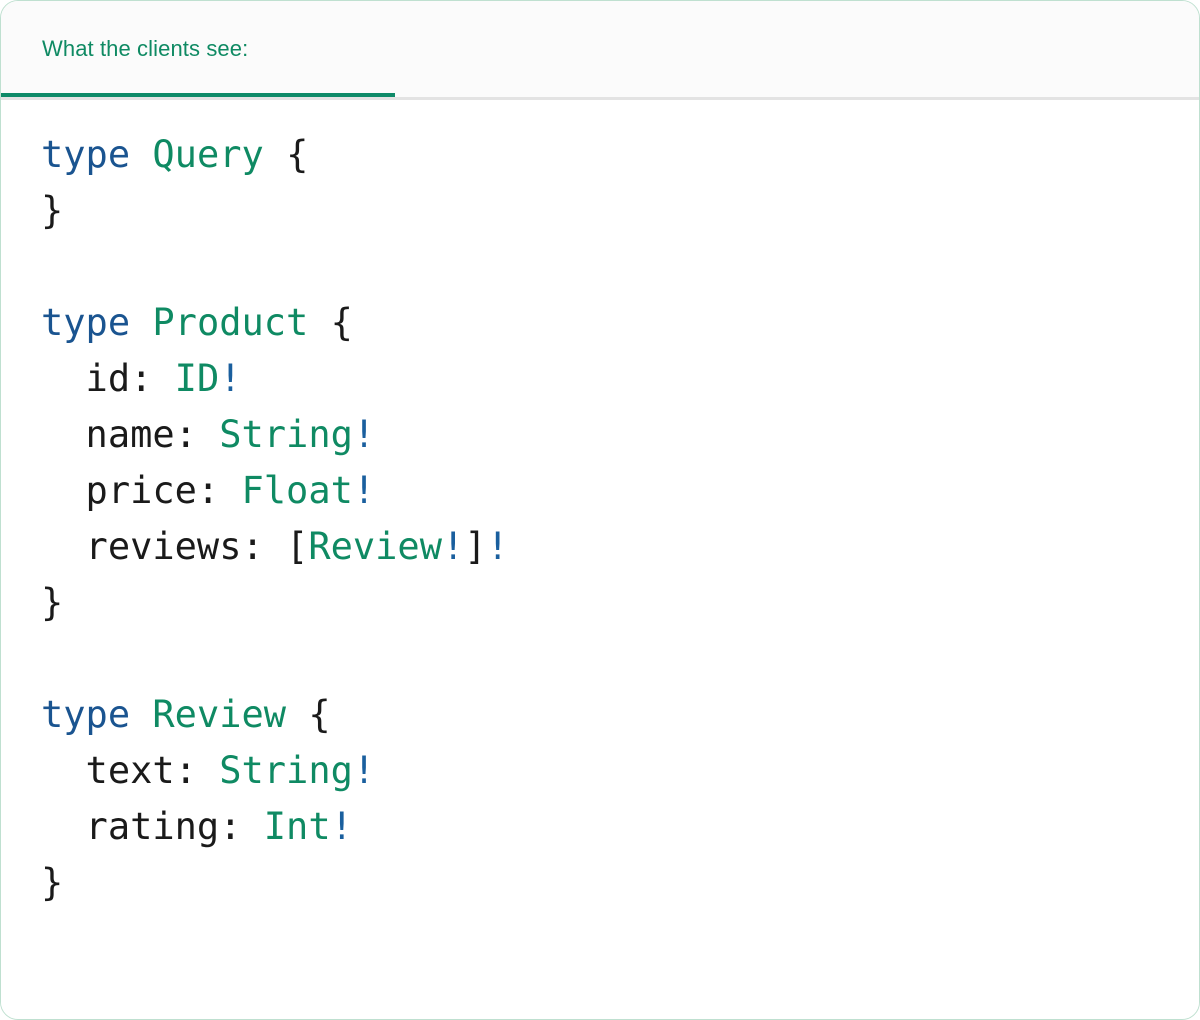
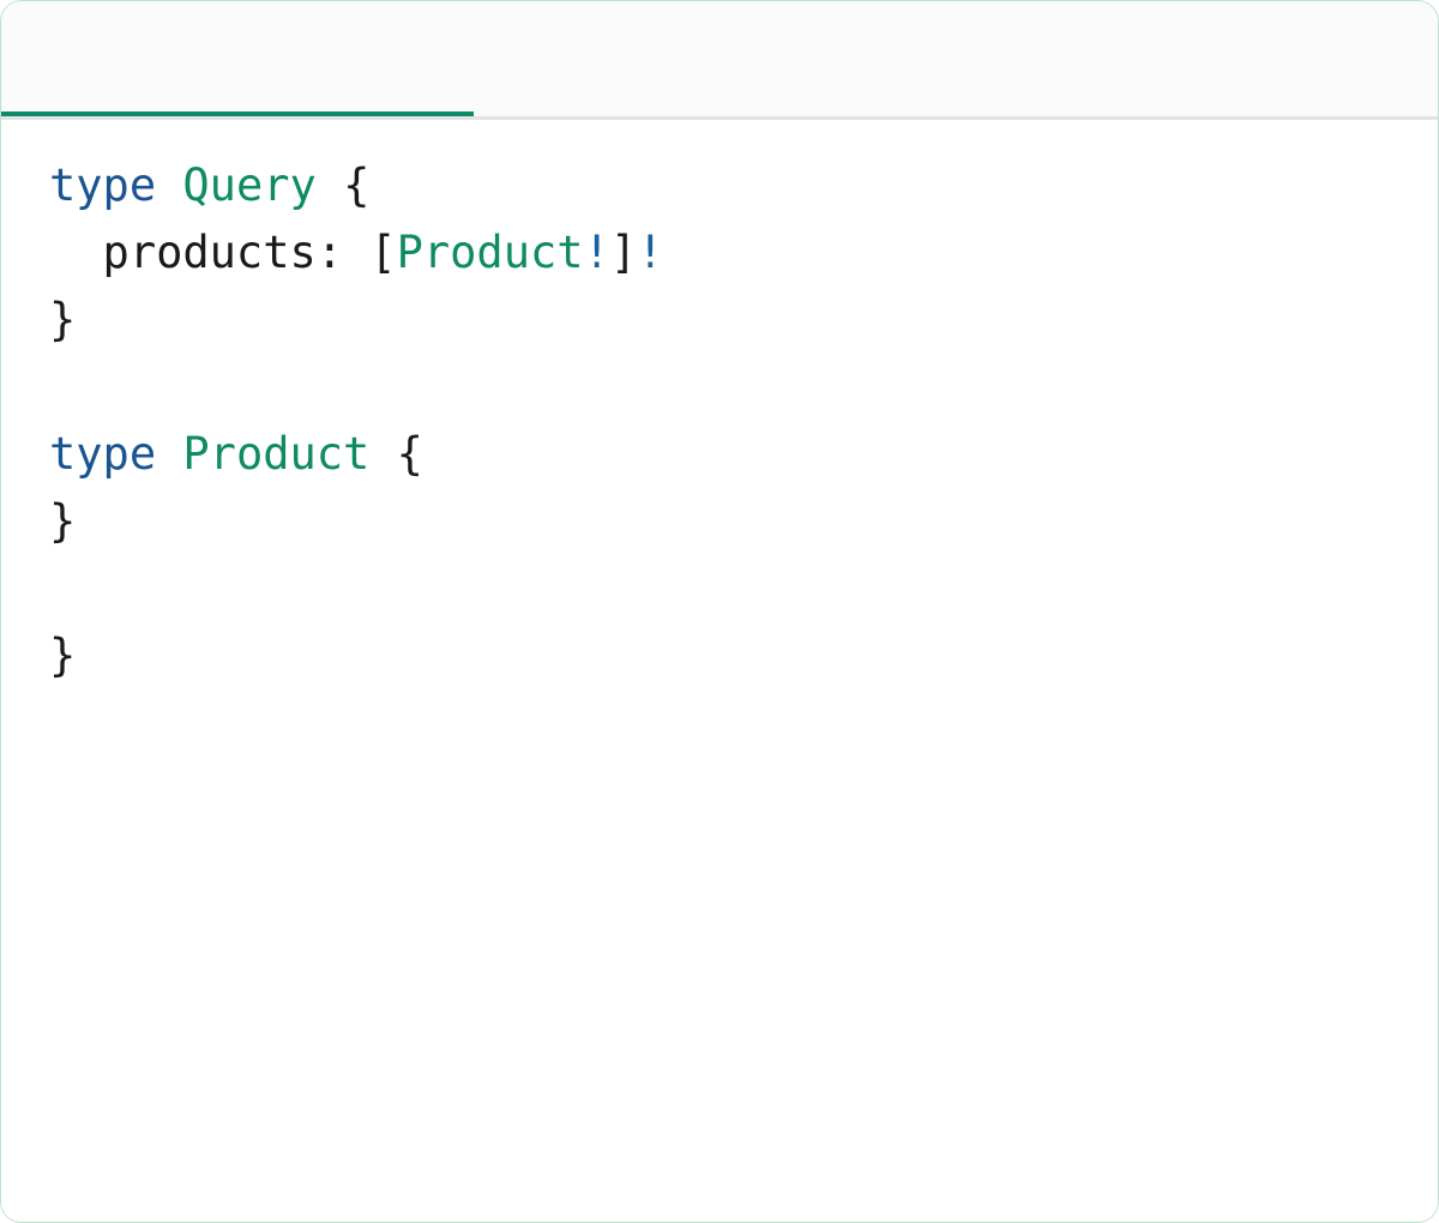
- What the clients see:
  type Query {
+ products: [Product!]!
  }
  type Product {
- id: ID!
- name: String!
- price: Float!
- reviews: [Review!]!
  }
- type Review {
- text: String!
- rating: Int!
  }
